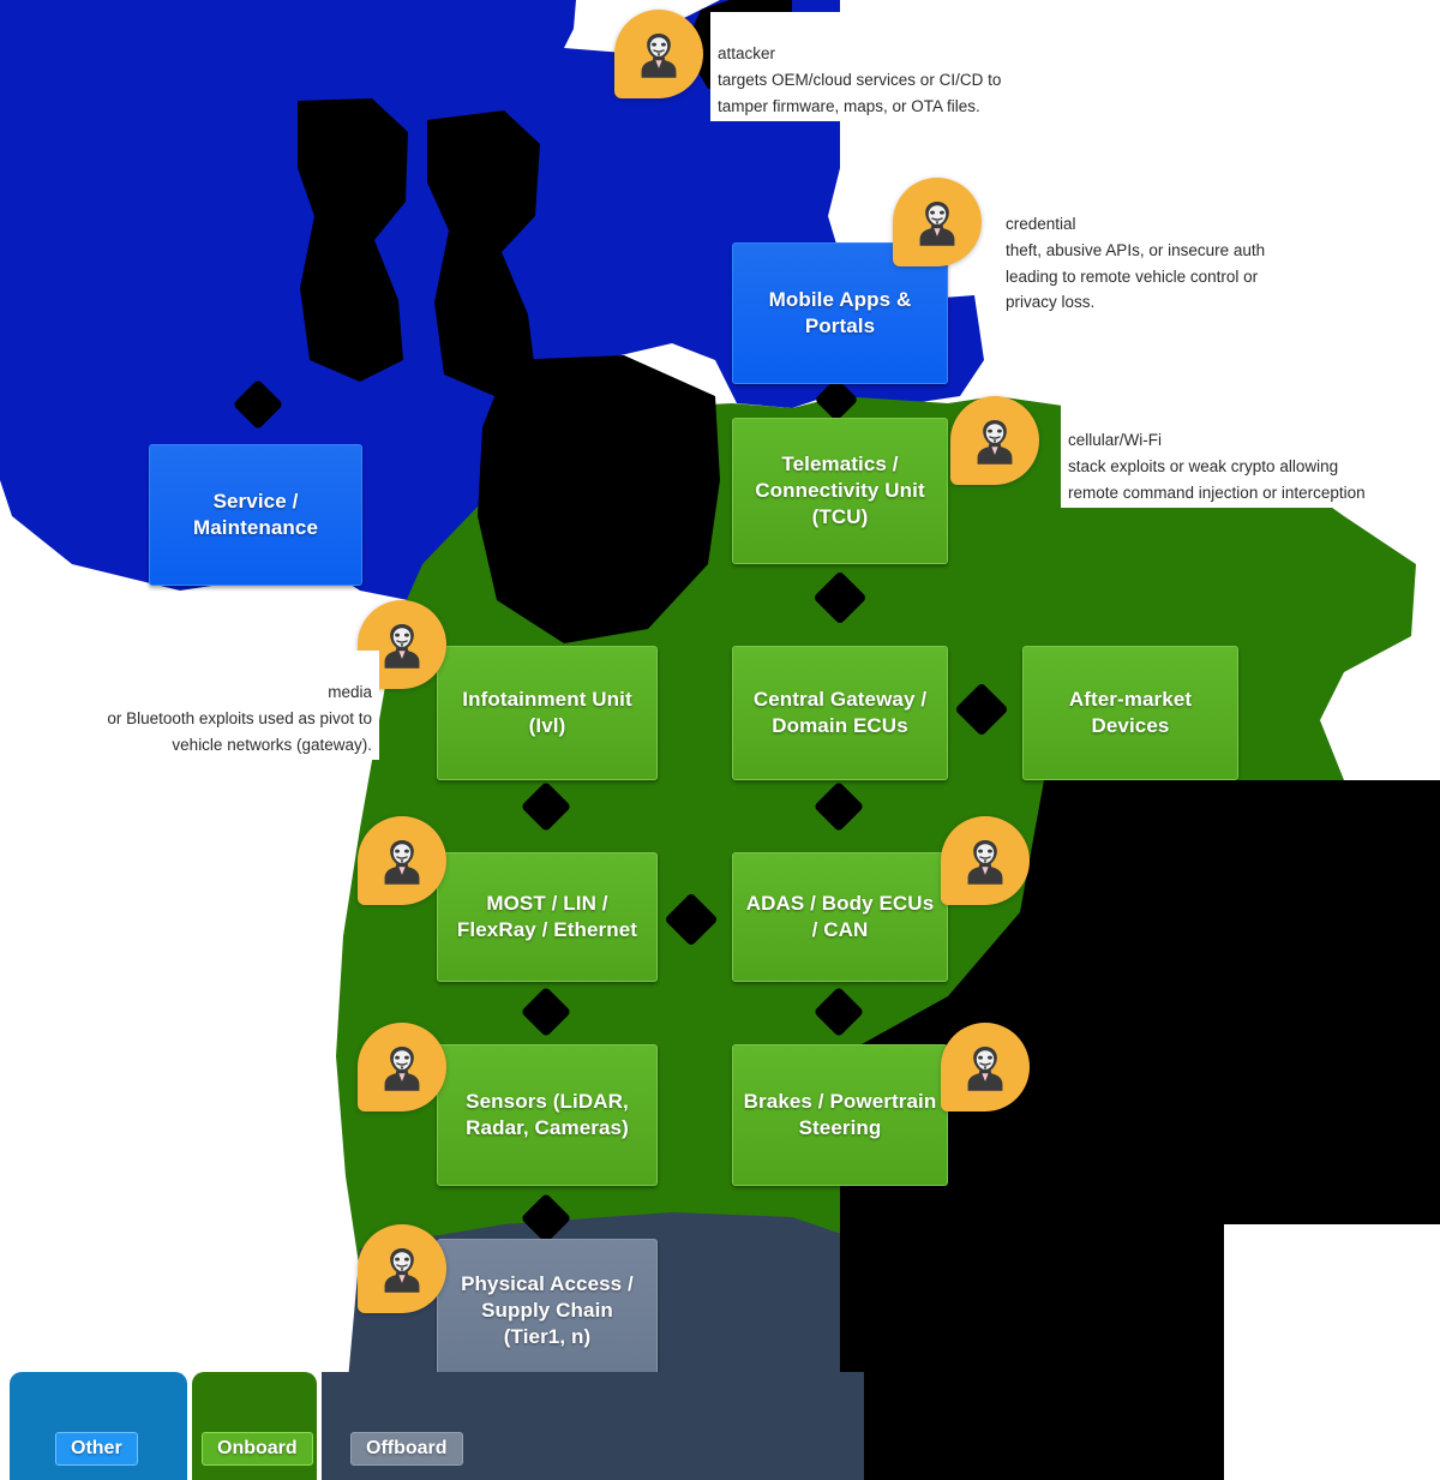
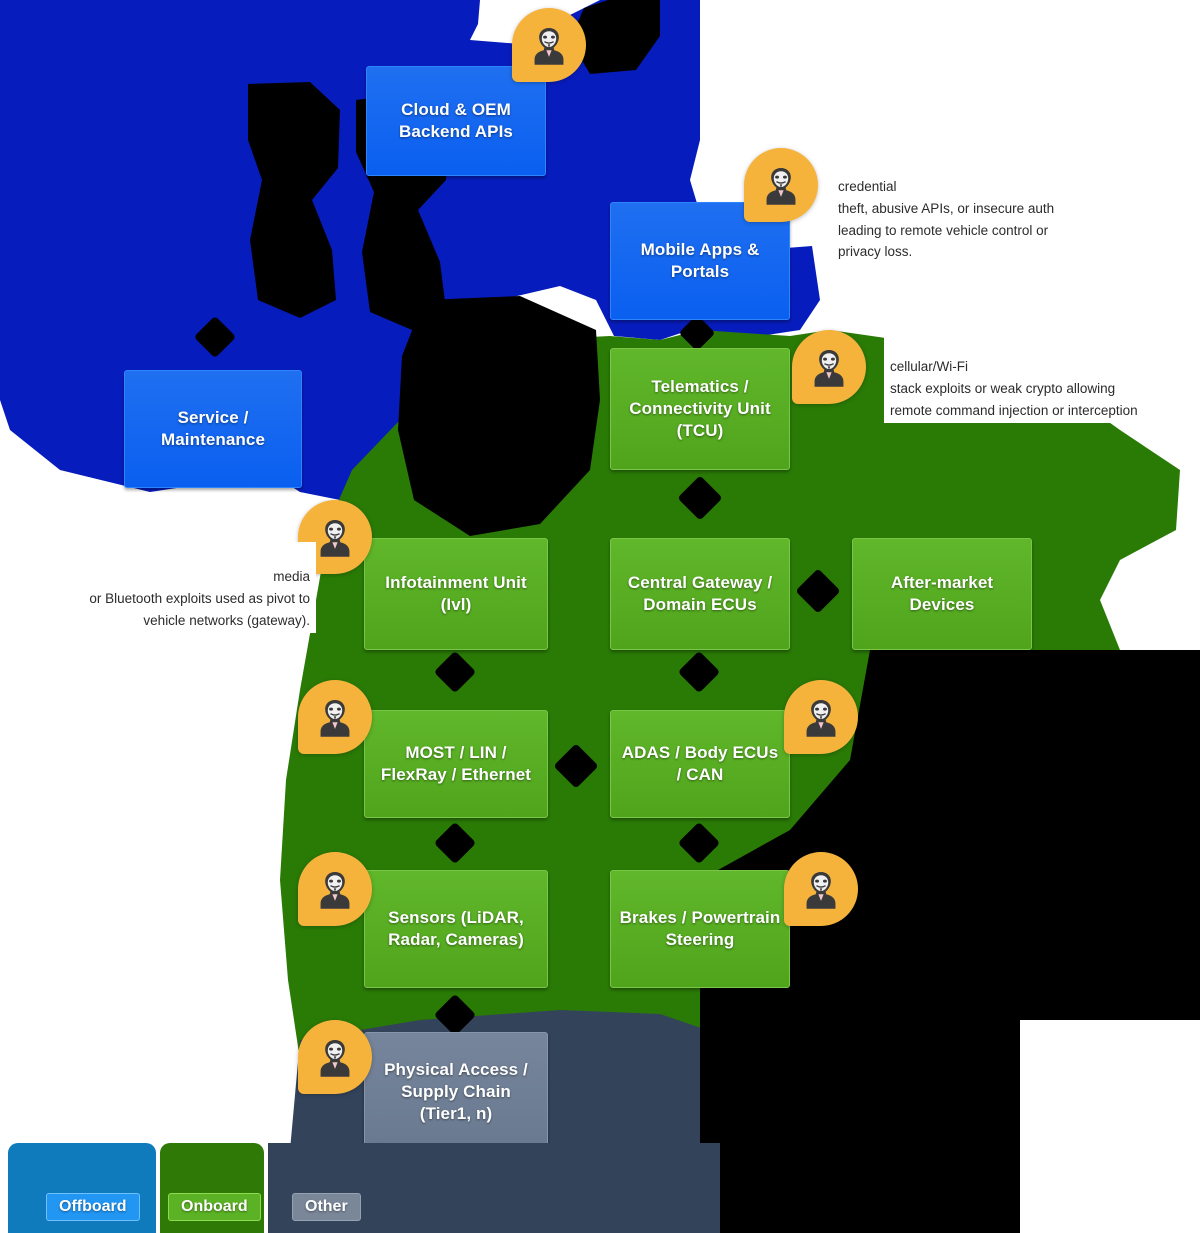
+ Cloud & OEM
+ Backend APIs
  Service /
  Maintenance
  Mobile Apps &
  Portals
  Telematics /
  Connectivity Unit
  (TCU)
  Infotainment Unit
  (Ivl)
  Central Gateway /
  Domain ECUs
  After-market
  Devices
  MOST / LIN /
  FlexRay / Ethernet
  ADAS / Body ECUs
  / CAN
  Sensors (LiDAR,
  Radar, Cameras)
  Brakes / Powertrain
  Steering
  Physical Access /
  Supply Chain
  (Tier1, n)
- attacker
- targets OEM/cloud services or CI/CD to
- tamper firmware, maps, or OTA files.
  credential
  theft, abusive APIs, or insecure auth
  leading to remote vehicle control or
  privacy loss.
  cellular/Wi-Fi
  stack exploits or weak crypto allowing
  remote command injection or interception
  media
  or Bluetooth exploits used as pivot to
  vehicle networks (gateway).
- Other
+ Offboard
  Onboard
- Offboard
+ Other
